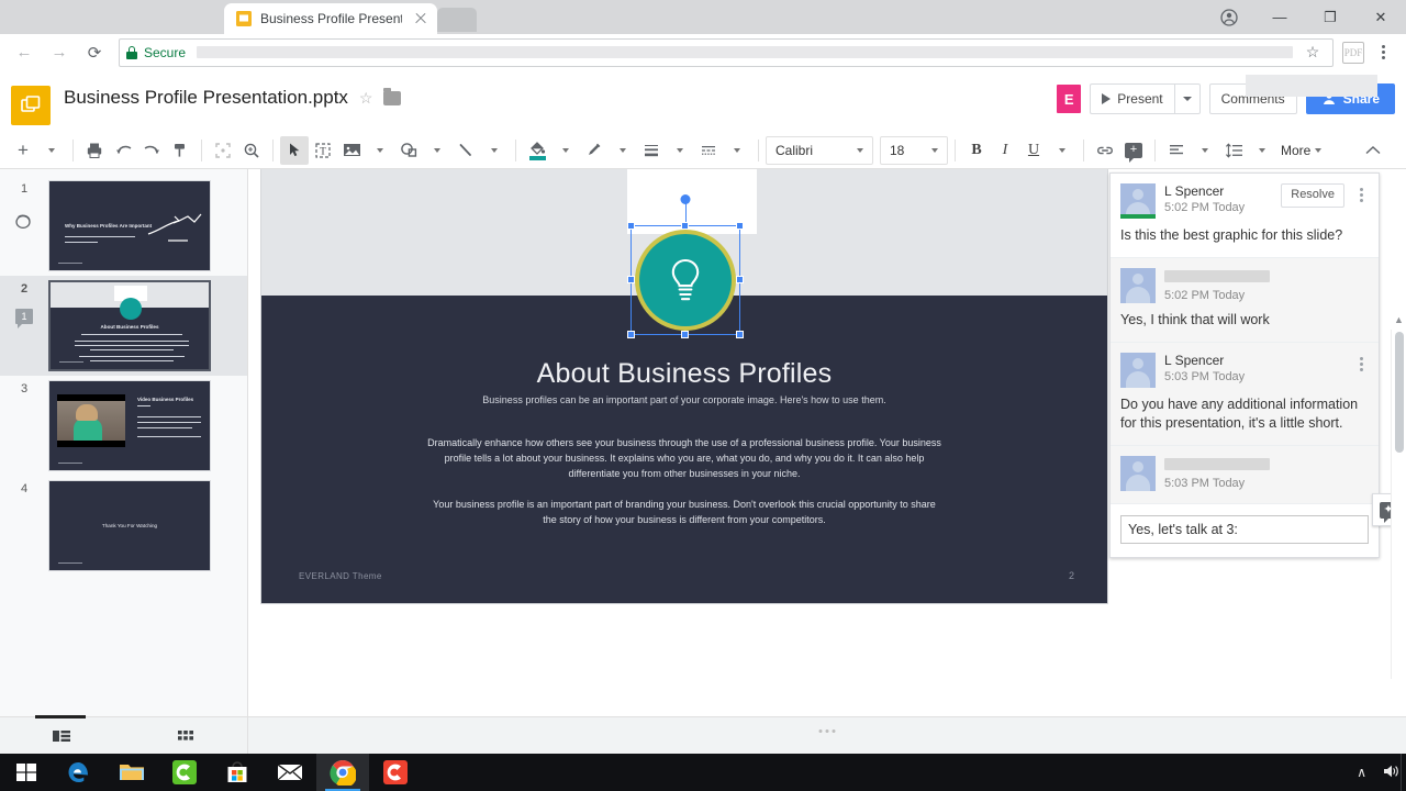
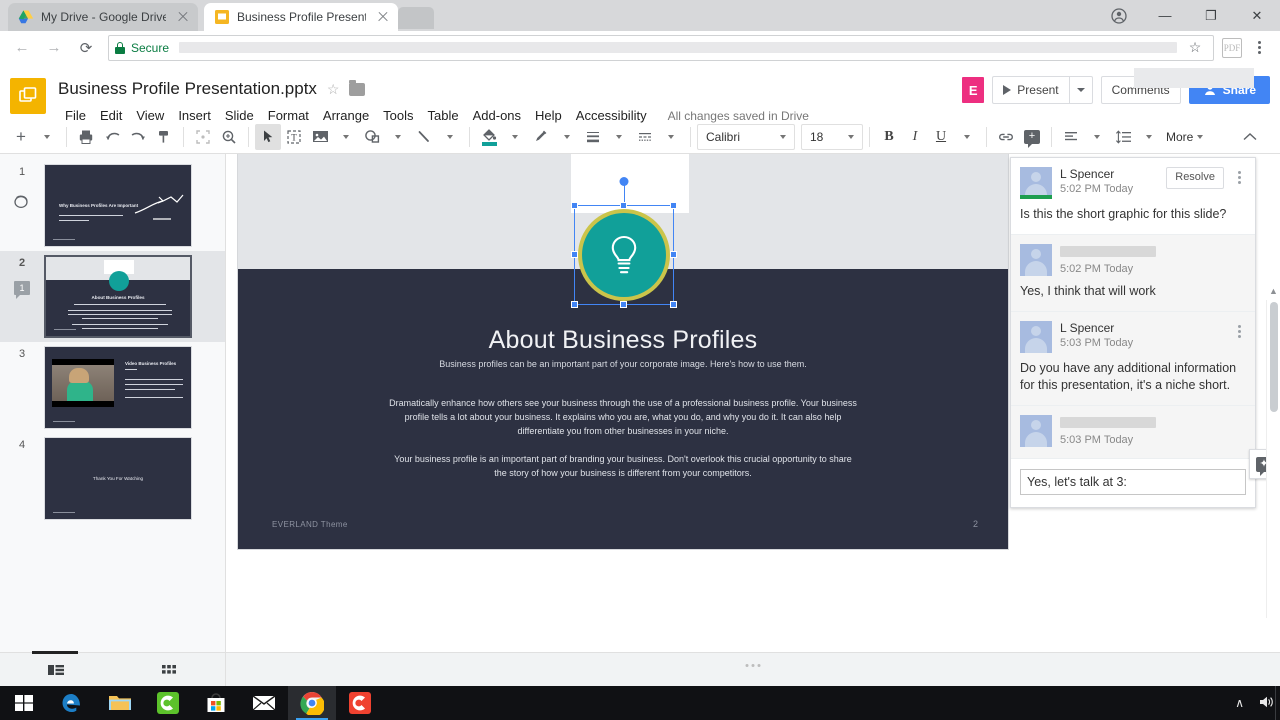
+ My Drive - Google Drive
  Business Profile Presen
  —
  ❐
  ✕
  ←
  →
  ⟳
  Secure
  ☆
  PDF
  Business Profile Presentation.pptx
  ☆
+ File
+ Edit
+ View
+ Insert
+ Slide
+ Format
+ Arrange
+ Tools
+ Table
+ Add-ons
+ Help
+ Accessibility
+ All changes saved in Drive
  E
  Present
  Comments
  Share
  +
  T
  Calibri
  18
  B
  I
  U
  +
  More
  1
  2
  1
  3
  4
  About Business Profiles
  Business profiles can be an important part of your corporate image. Here's how to use them.
  Dramatically enhance how others see your business through the use of a professional business profile. Your business profile tells a lot about your business. It explains who you are, what you do, and why you do it. It can also help differentiate you from other businesses in your niche.
  Your business profile is an important part of branding your business. Don't overlook this crucial opportunity to share the story of how your business is different from your competitors.
  EVERLAND Theme
  2
  L Spencer
  5:02 PM Today
  Resolve
- Is this the best graphic for this slide?
+ Is this the short graphic for this slide?
  5:02 PM Today
  Yes, I think that will work
  L Spencer
  5:03 PM Today
- Do you have any additional information for this presentation, it's a little short.
+ Do you have any additional information for this presentation, it's a niche short.
  5:03 PM Today
  Yes, let's talk at 3:
  ✦
  ▲
  ∧
